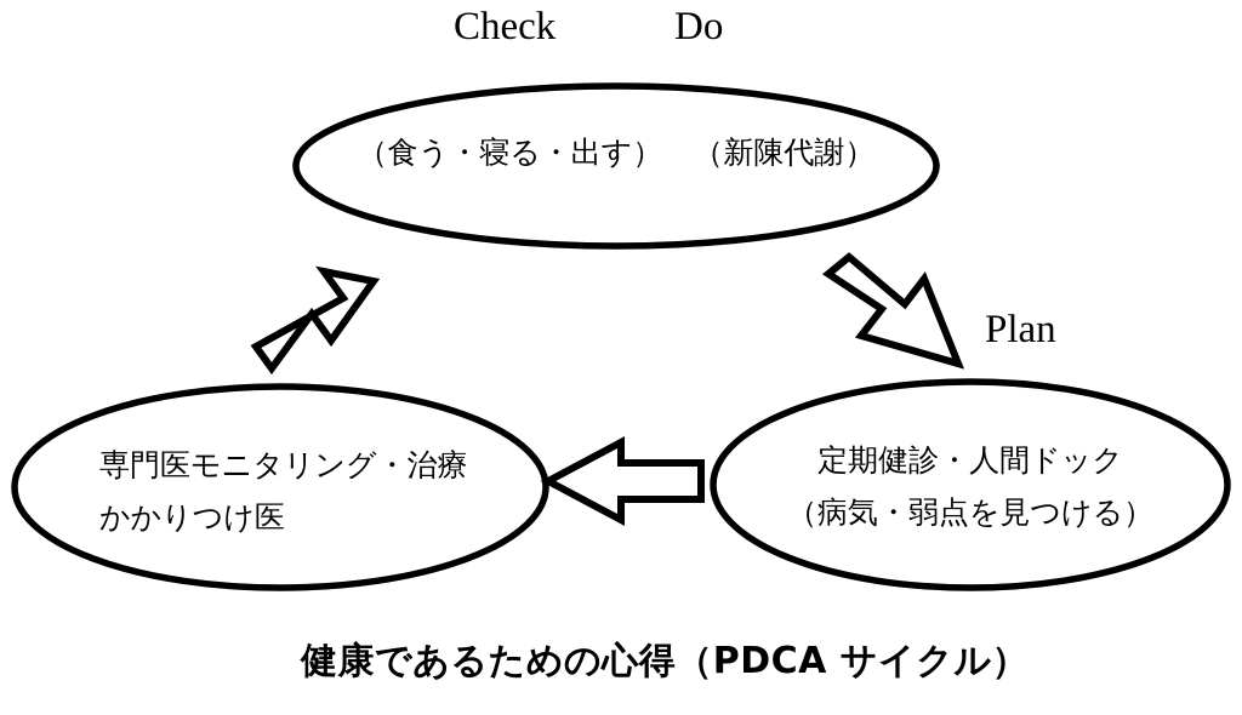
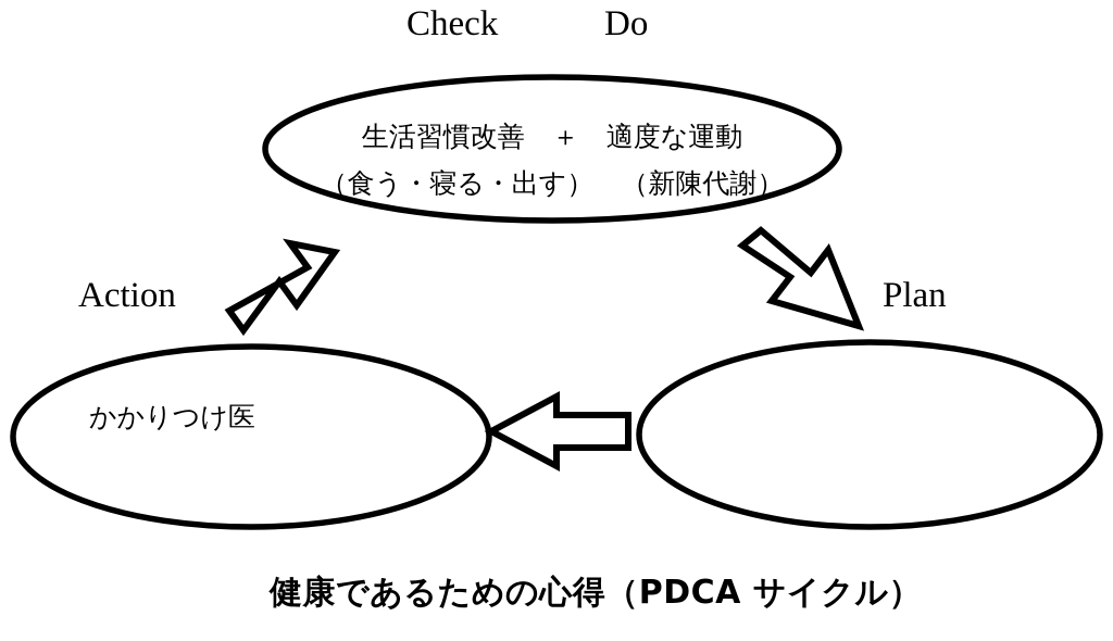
  Check
  Do
  Plan
+ Action
+ 生活習慣改善 ＋ 適度な運動
  （食う・寝る・出す） （新陳代謝）
- 定期健診・人間ドック
- （病気・弱点を見つける）
- 専門医モニタリング・治療
  かかりつけ医
  健康であるための心得（PDCA サイクル）
